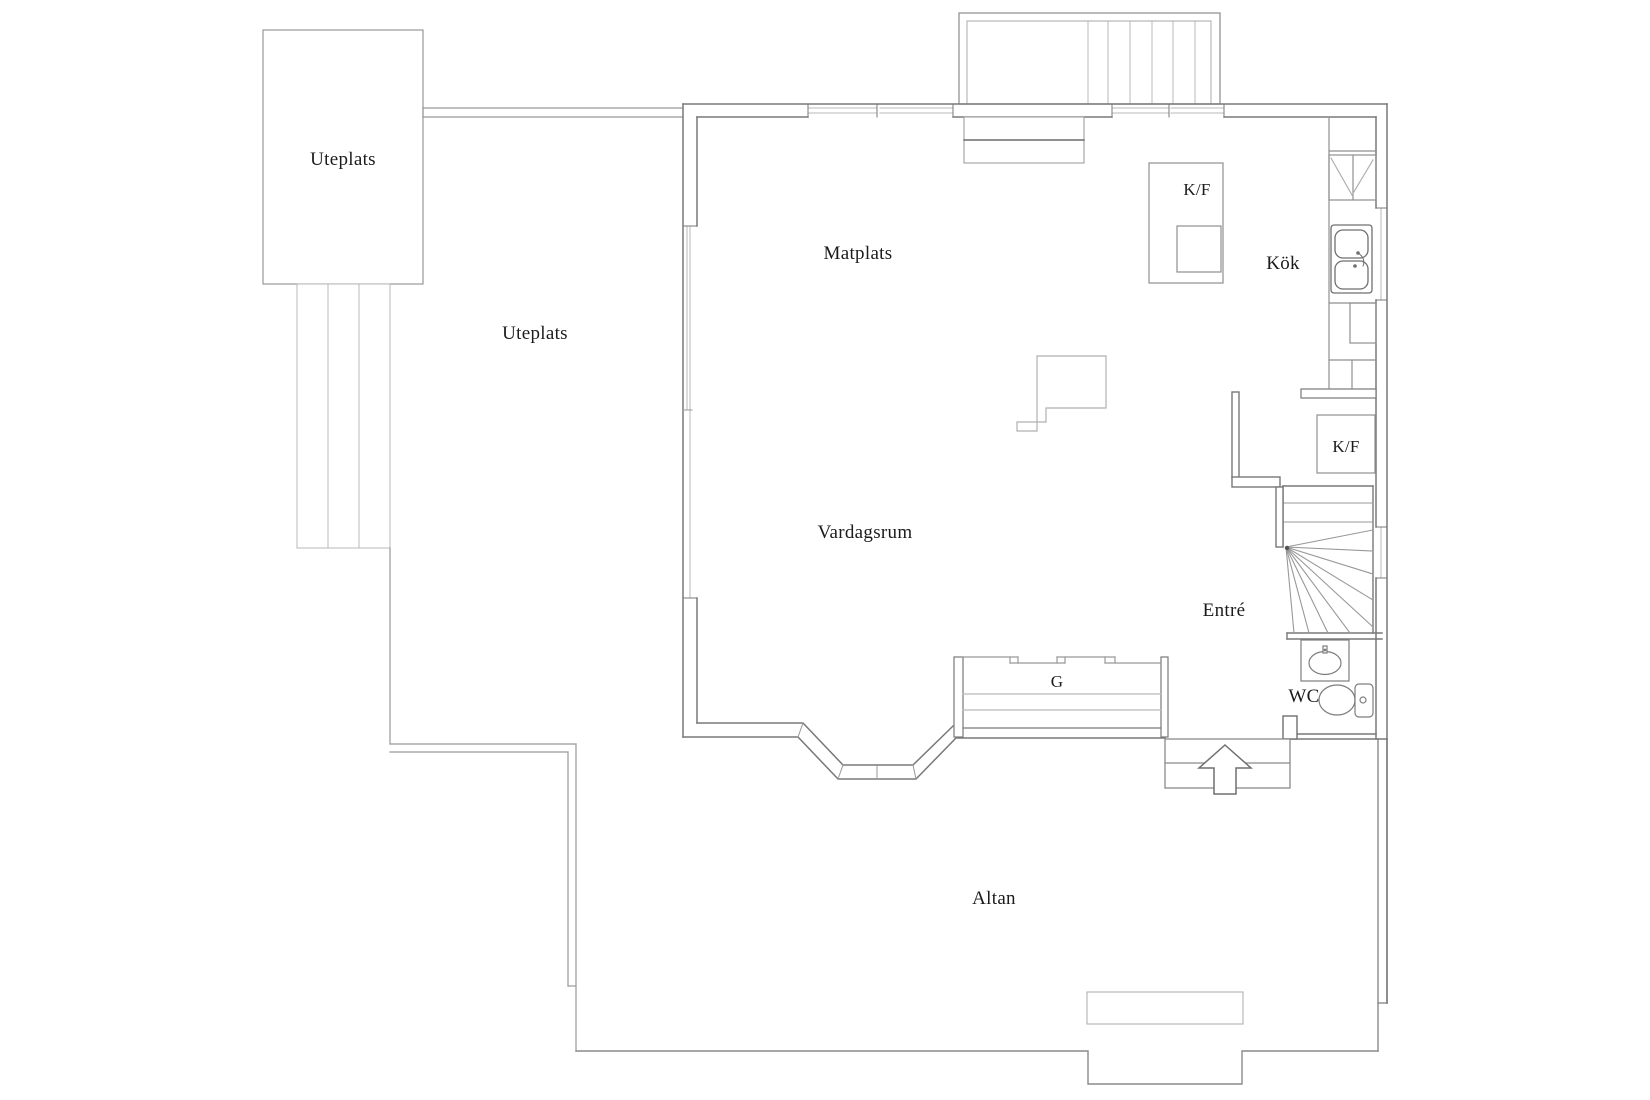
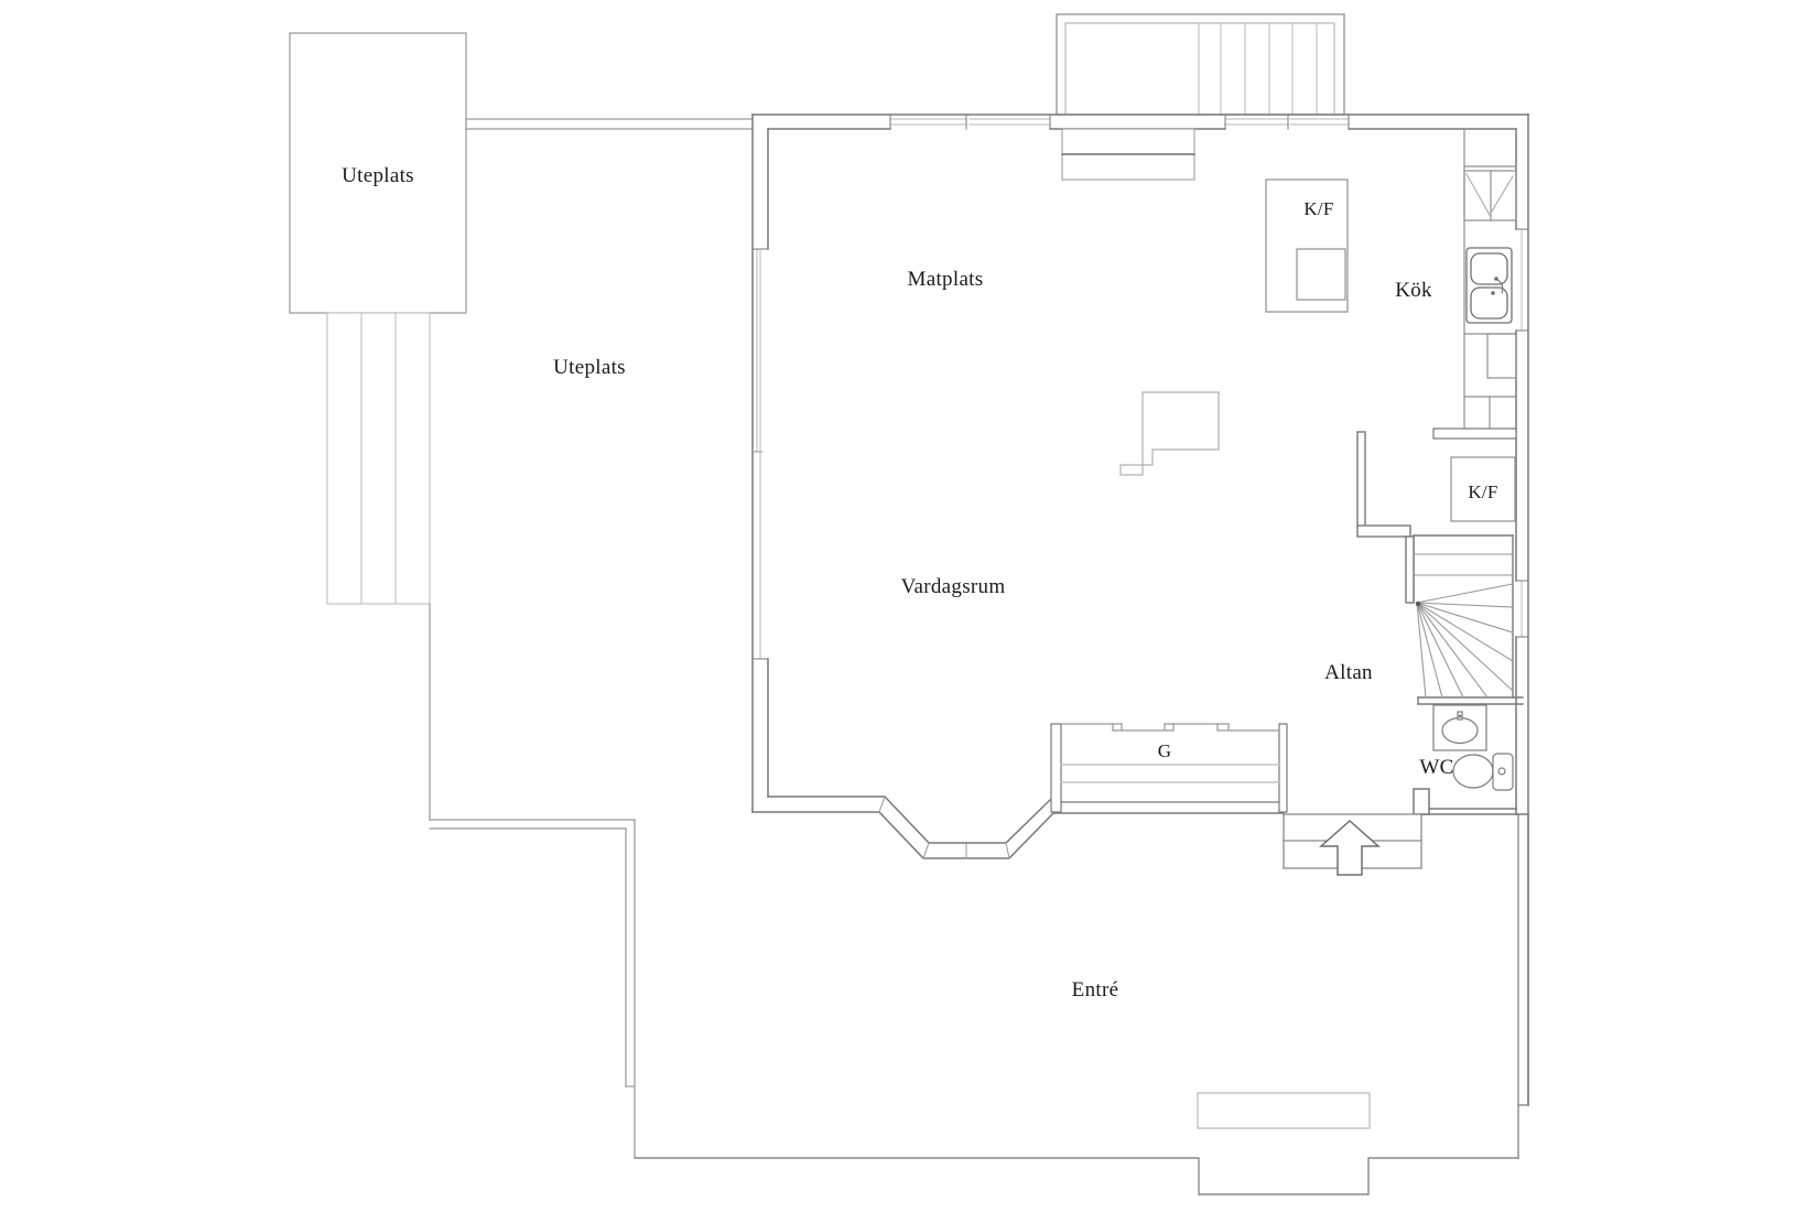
  Uteplats
  Uteplats
  Matplats
  Vardagsrum
  Kök
  K/F
  K/F
- Entré
+ Altan
  WC
  G
- Altan
+ Entré
